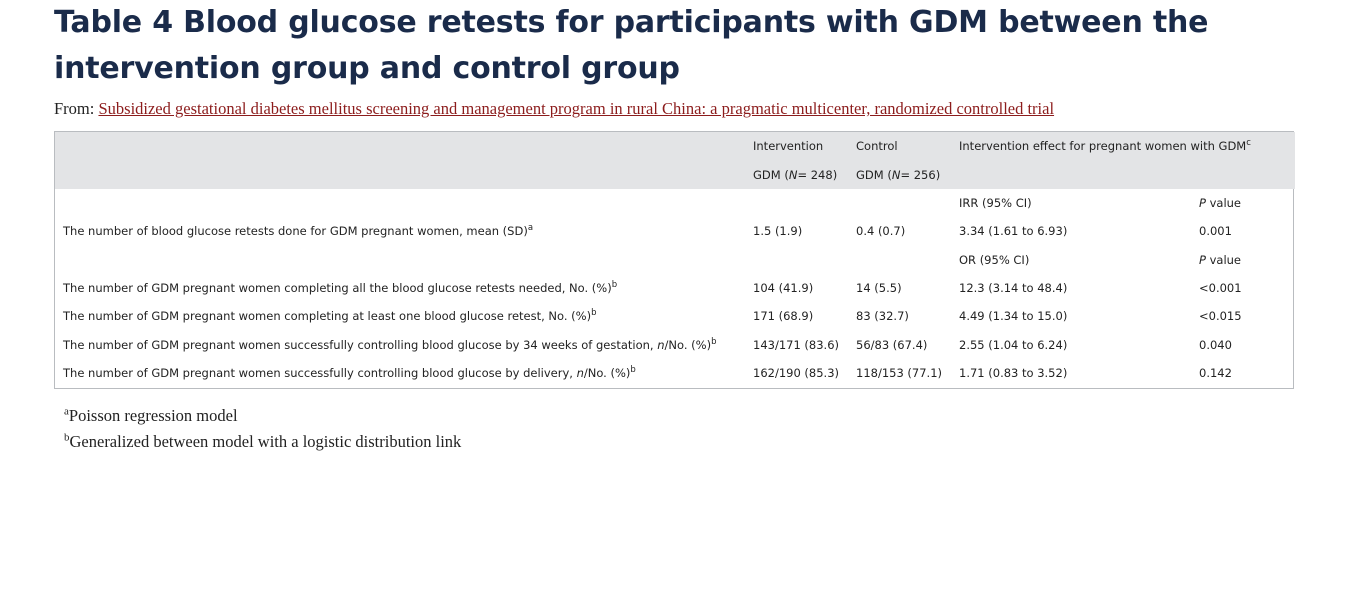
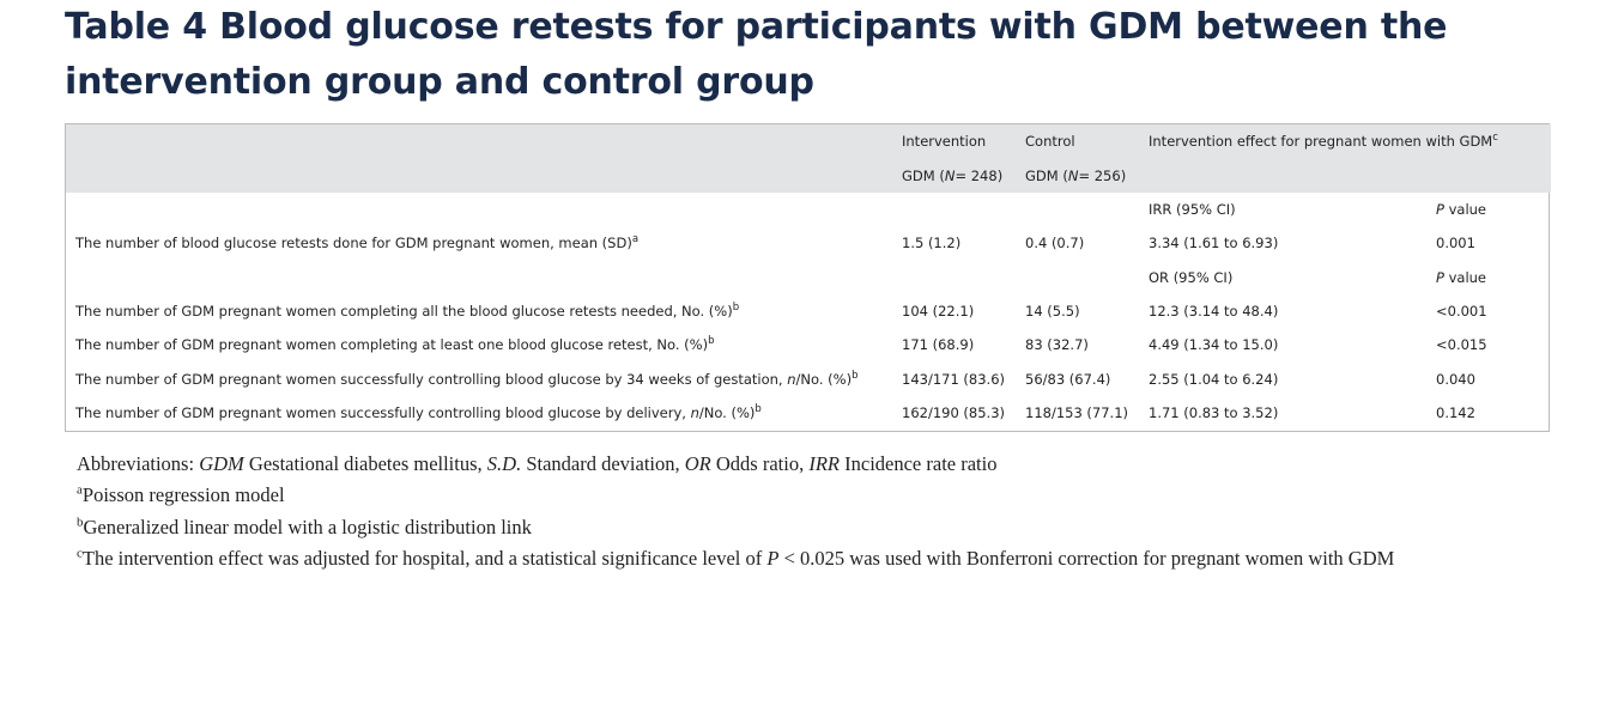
  Table 4 Blood glucose retests for participants with GDM between the intervention group and control group
- From: Subsidized gestational diabetes mellitus screening and management program in rural China: a pragmatic multicenter, randomized controlled trial
  	Intervention	Control	Intervention effect for pregnant women with GDMc
  	GDM (N= 248)	GDM (N= 256)
  			IRR (95% CI)	P value
- The number of blood glucose retests done for GDM pregnant women, mean (SD)a	1.5 (1.9)	0.4 (0.7)	3.34 (1.61 to 6.93)	0.001
+ The number of blood glucose retests done for GDM pregnant women, mean (SD)a	1.5 (1.2)	0.4 (0.7)	3.34 (1.61 to 6.93)	0.001
  			OR (95% CI)	P value
- The number of GDM pregnant women completing all the blood glucose retests needed, No. (%)b	104 (41.9)	14 (5.5)	12.3 (3.14 to 48.4)	<0.001
+ The number of GDM pregnant women completing all the blood glucose retests needed, No. (%)b	104 (22.1)	14 (5.5)	12.3 (3.14 to 48.4)	<0.001
  The number of GDM pregnant women completing at least one blood glucose retest, No. (%)b	171 (68.9)	83 (32.7)	4.49 (1.34 to 15.0)	<0.015
  The number of GDM pregnant women successfully controlling blood glucose by 34 weeks of gestation, n/No. (%)b	143/171 (83.6)	56/83 (67.4)	2.55 (1.04 to 6.24)	0.040
  The number of GDM pregnant women successfully controlling blood glucose by delivery, n/No. (%)b	162/190 (85.3)	118/153 (77.1)	1.71 (0.83 to 3.52)	0.142
+ Abbreviations: GDM Gestational diabetes mellitus, S.D. Standard deviation, OR Odds ratio, IRR Incidence rate ratio
  aPoisson regression model
- bGeneralized between model with a logistic distribution link
+ bGeneralized linear model with a logistic distribution link
+ cThe intervention effect was adjusted for hospital, and a statistical significance level of P < 0.025 was used with Bonferroni correction for pregnant women with GDM
